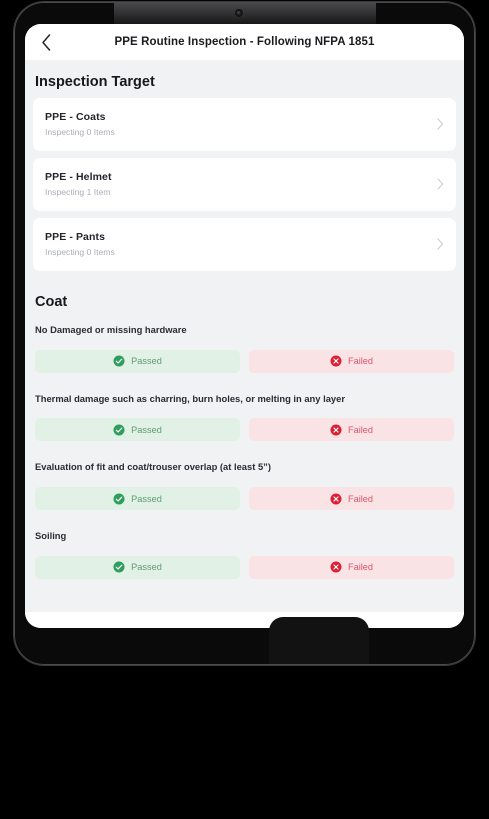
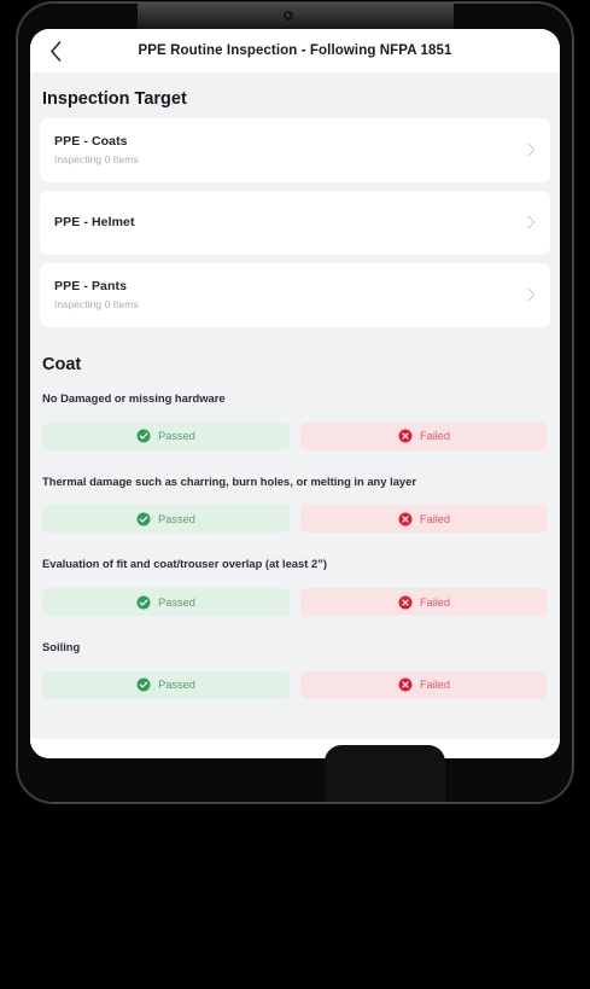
  PPE Routine Inspection - Following NFPA 1851
  Inspection Target
  PPE - Coats
  Inspecting 0 Items
  PPE - Helmet
- Inspecting 1 Item
  PPE - Pants
  Inspecting 0 Items
  Coat
  No Damaged or missing hardware
  Passed
  Failed
  Thermal damage such as charring, burn holes, or melting in any layer
  Passed
  Failed
- Evaluation of fit and coat/trouser overlap (at least 5”)
+ Evaluation of fit and coat/trouser overlap (at least 2”)
  Passed
  Failed
  Soiling
  Passed
  Failed
